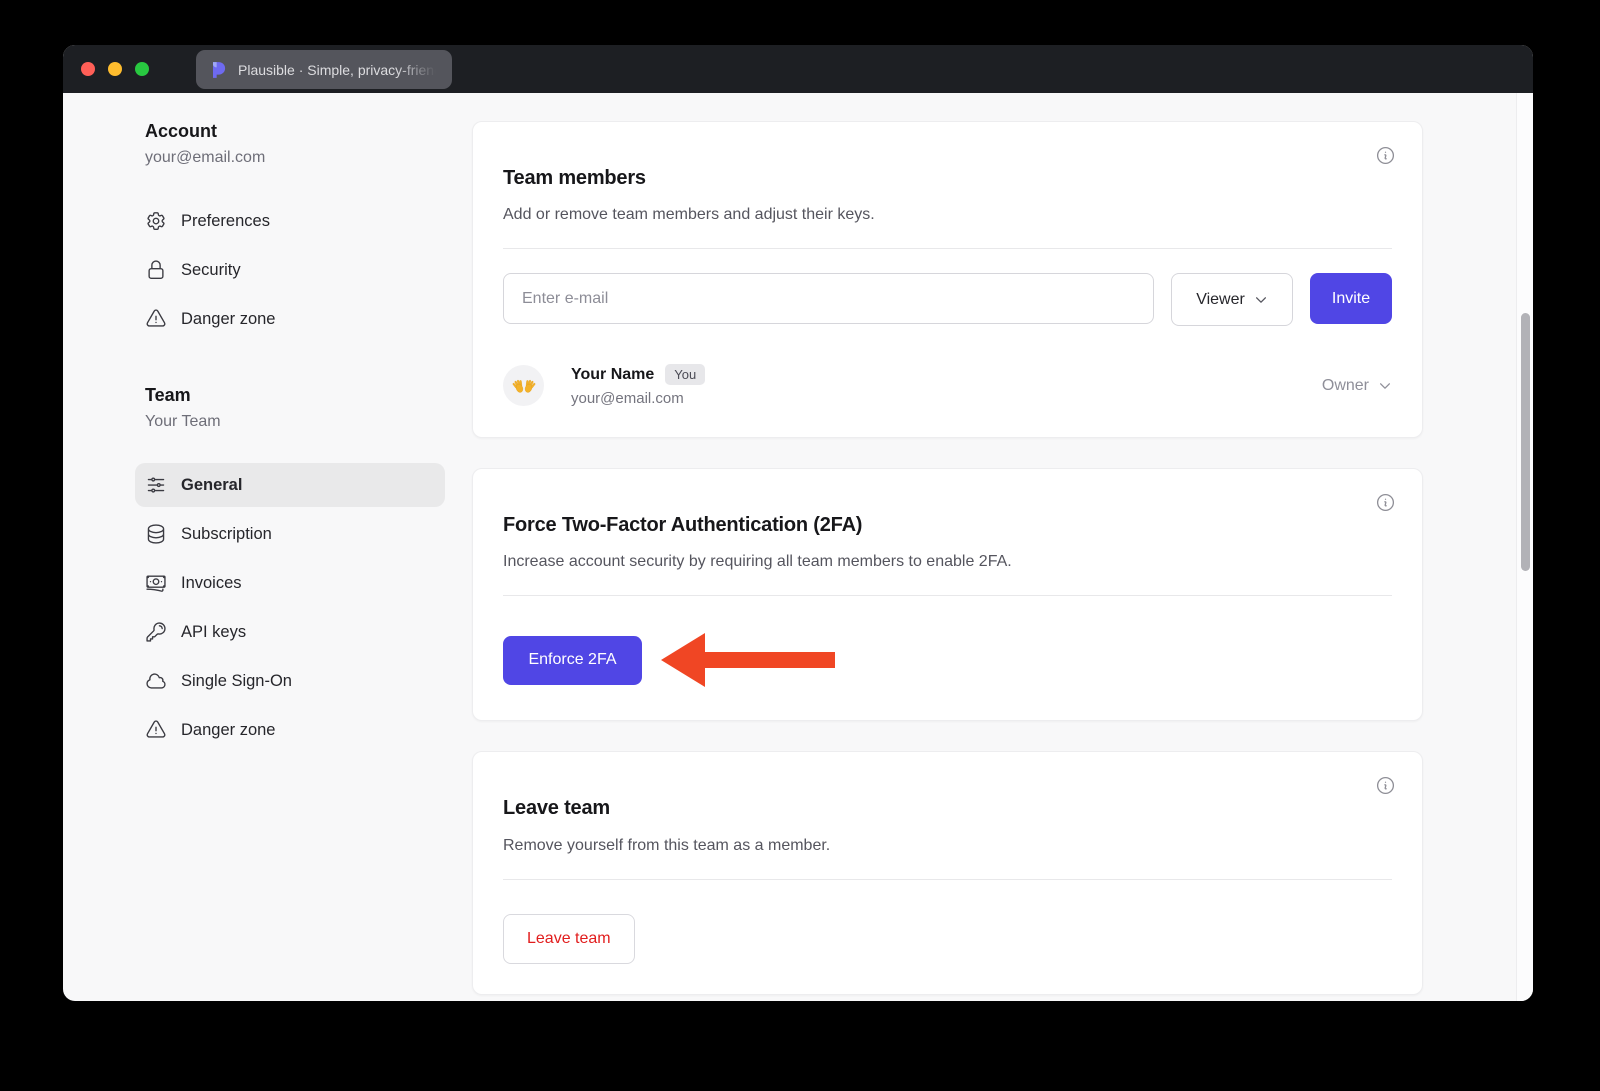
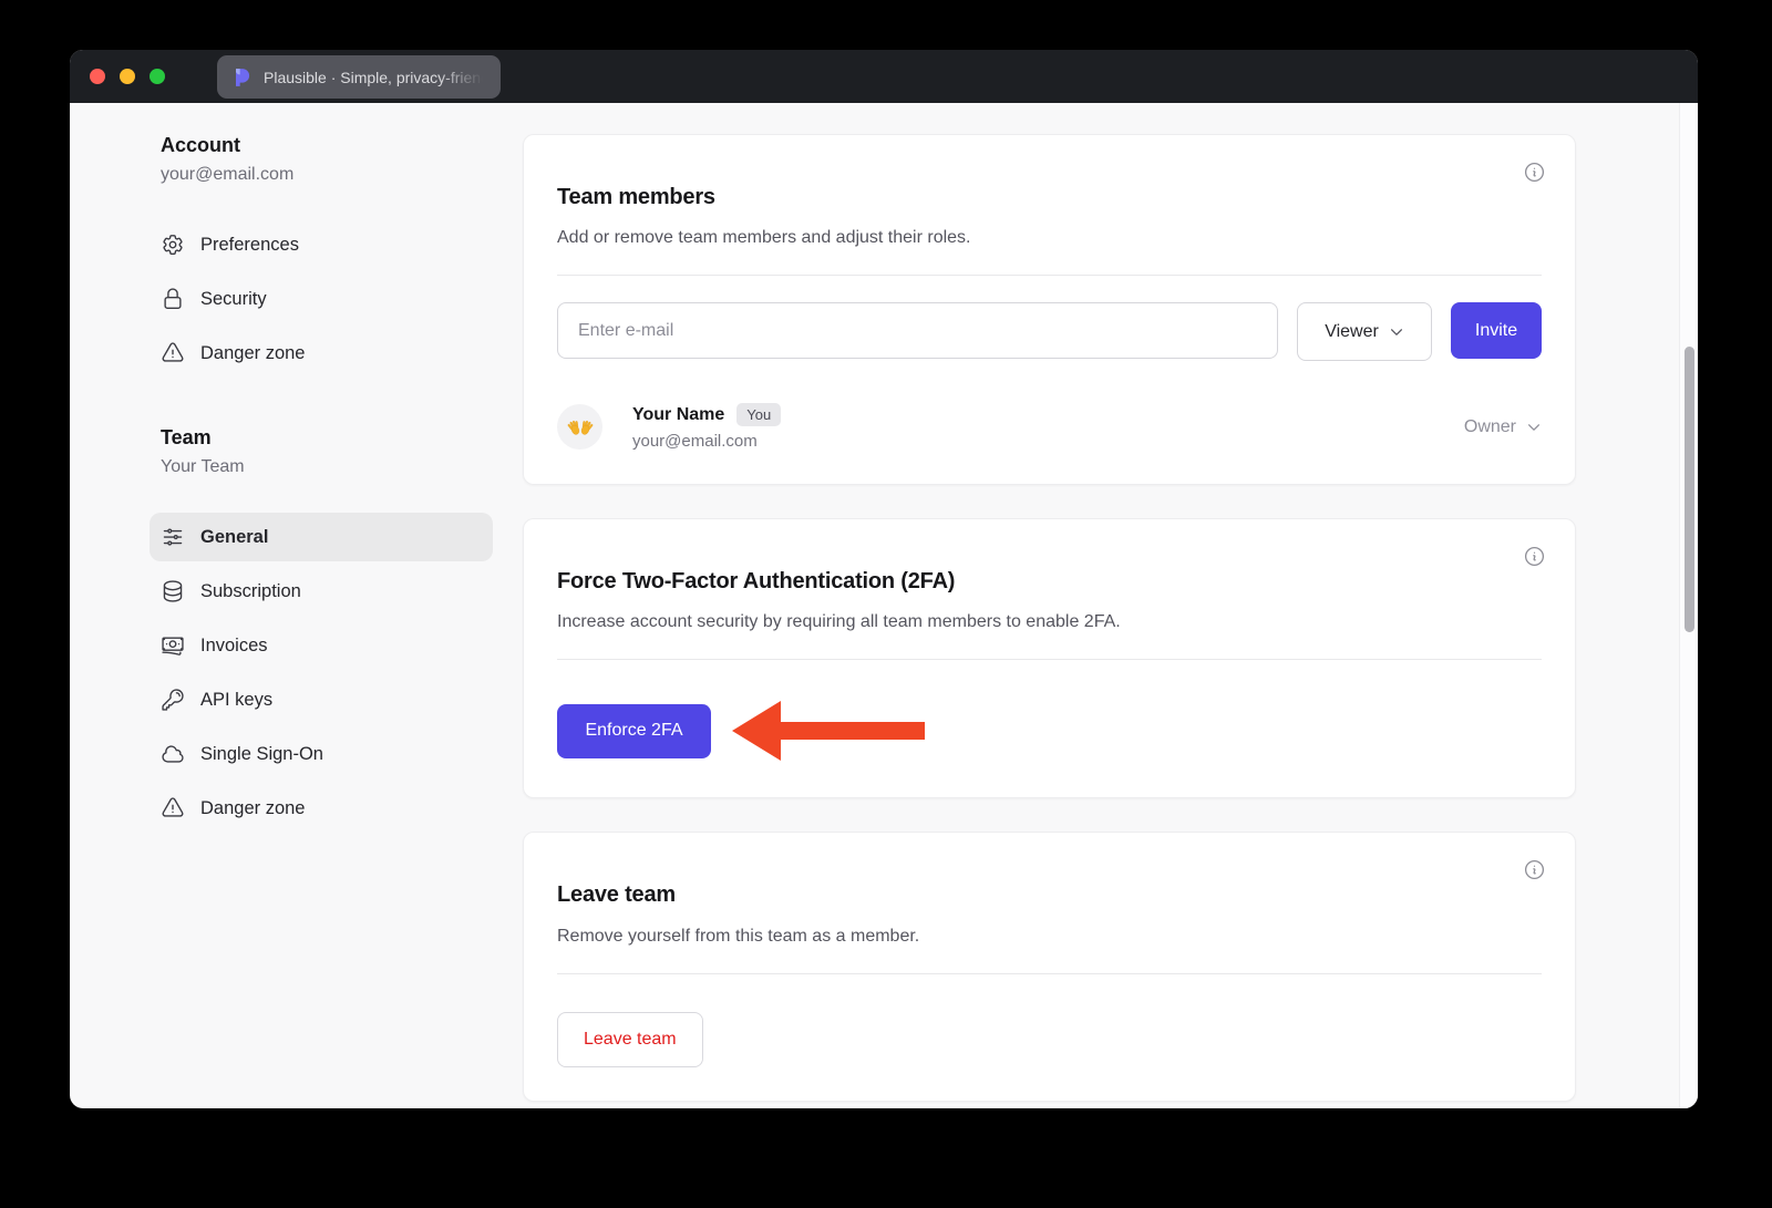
  Plausible · Simple, privacy-friend
  Account
  your@email.com
  Preferences
  Security
  Danger zone
  Team
  Your Team
  General
  Subscription
  Invoices
  API keys
  Single Sign-On
  Danger zone
  Team members
- Add or remove team members and adjust their keys.
+ Add or remove team members and adjust their roles.
  Enter e-mail
  Viewer
  Invite
  Your Name
  You
  your@email.com
  Owner
  Force Two-Factor Authentication (2FA)
  Increase account security by requiring all team members to enable 2FA.
  Enforce 2FA
  Leave team
  Remove yourself from this team as a member.
  Leave team
